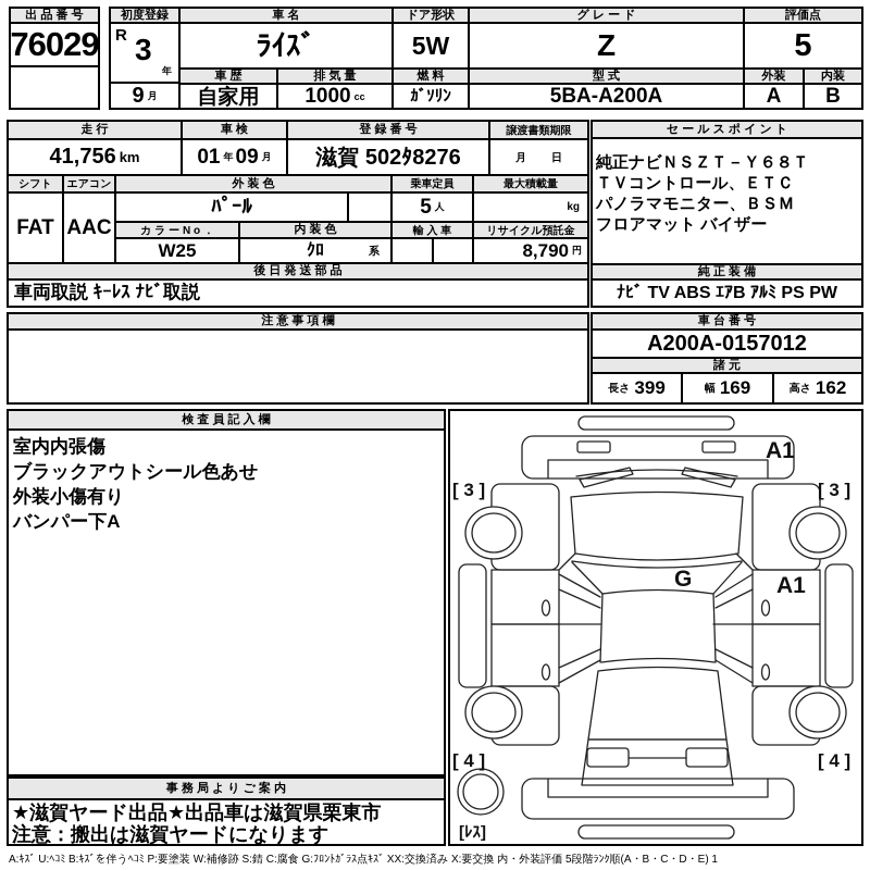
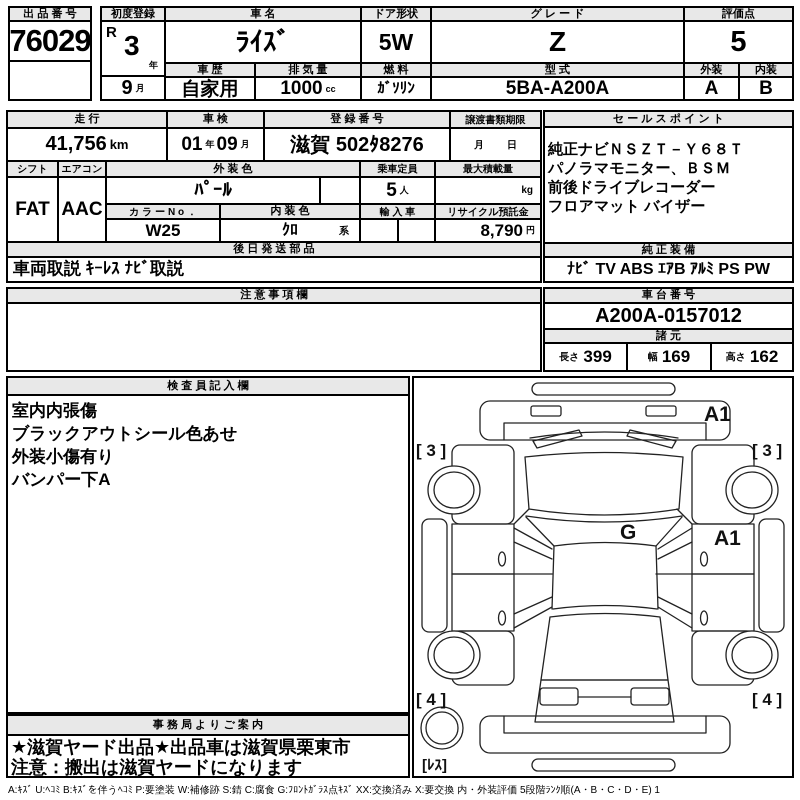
  出 品 番 号
  76029
  初度登録
  R
  3
  年
  9
  月
  車 名
  ﾗｲｽﾞ
  車 歴
  自家用
  排 気 量
  1000
  cc
  ドア形状
  5W
  燃 料
  ｶﾞｿﾘﾝ
  グ レ ー ド
  Z
  型 式
  5BA-A200A
  評価点
  5
  外装
  内装
  A
  B
  走 行
  41,756
  km
  車 検
  01
  年
  09
  月
  登 録 番 号
  滋賀 502ﾀ8276
  譲渡書類期限
  月
  日
  シフト
  FAT
  エアコン
  AAC
  外 装 色
  ﾊﾟｰﾙ
  乗車定員
  5
  人
  最大積載量
  kg
  カ ラ ー N o ．
  W25
  内 装 色
  ｸﾛ
  系
  輸 入 車
  リサイクル預託金
  8,790
  円
  後 日 発 送 部 品
  車両取説 ｷｰﾚｽ ﾅﾋﾞ取説
  注 意 事 項 欄
  セ ー ル ス ポ イ ン ト
  純正ナビＮＳＺＴ－Ｙ６８Ｔ
- ＴＶコントロール、ＥＴＣ
  パノラマモニター、ＢＳＭ
+ 前後ドライブレコーダー
  フロアマット バイザー
  純 正 装 備
  ﾅﾋﾞ TV ABS ｴｱB ｱﾙﾐ PS PW
  車 台 番 号
  A200A-0157012
  諸 元
  長さ
  399
  幅
  169
  高さ
  162
  検 査 員 記 入 欄
  室内内張傷
  ブラックアウトシール色あせ
  外装小傷有り
  バンパー下A
  事 務 局 よ り ご 案 内
  ★滋賀ヤード出品★出品車は滋賀県栗東市
  注意：搬出は滋賀ヤードになります
  A1
  [ 3 ]
  [ 3 ]
  G
  A1
  [ 4 ]
  [ 4 ]
  [ﾚｽ]
  A:ｷｽﾞ U:ﾍｺﾐ B:ｷｽﾞを伴うﾍｺﾐ P:要塗装 W:補修跡 S:錆 C:腐食 G:ﾌﾛﾝﾄｶﾞﾗｽ点ｷｽﾞ XX:交換済み X:要交換 内・外装評価 5段階ﾗﾝｸ順(A・B・C・D・E) 1
